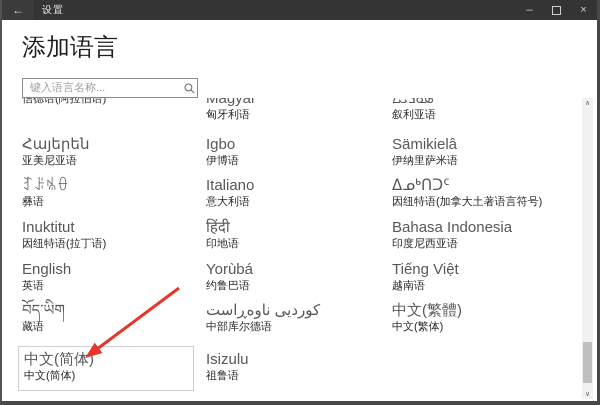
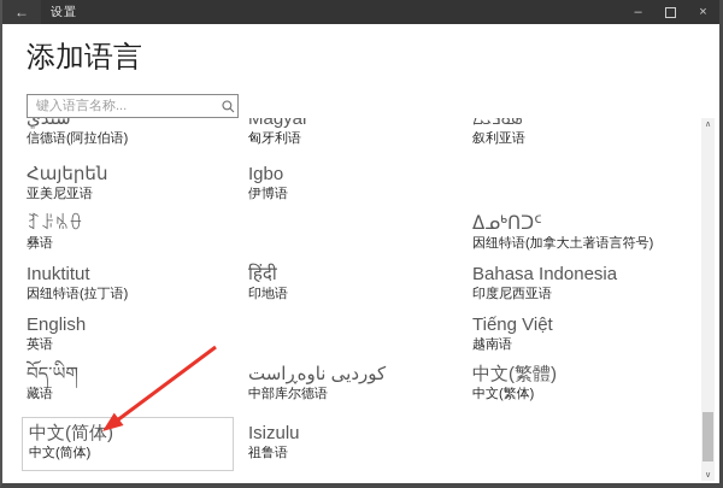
  ←
  设置
  –
  ×
  添加语言
  键入语言名称...
+ سنڌي
  信德语(阿拉伯语)
  Magyar
  匈牙利语
  ܣܘܪܝܝܐ
  叙利亚语
  Հայերեն
  亚美尼亚语
  Igbo
  伊博语
- Sämikielâ
- 伊纳里萨米语
  ꆈꌠꁱꂷ
  彝语
- Italiano
- 意大利语
  ᐃᓄᒃᑎᑐᑦ
  因纽特语(加拿大土著语言符号)
  Inuktitut
  因纽特语(拉丁语)
  हिंदी
  印地语
  Bahasa Indonesia
  印度尼西亚语
  English
  英语
- Yorùbá
- 约鲁巴语
  Tiếng Việt
  越南语
  བོད་ཡིག
  藏语
  کوردیی ناوەڕاست
  中部库尔德语
  中文(繁體)
  中文(繁体)
  中文(简体)
  中文(简体)
  Isizulu
  祖鲁语
